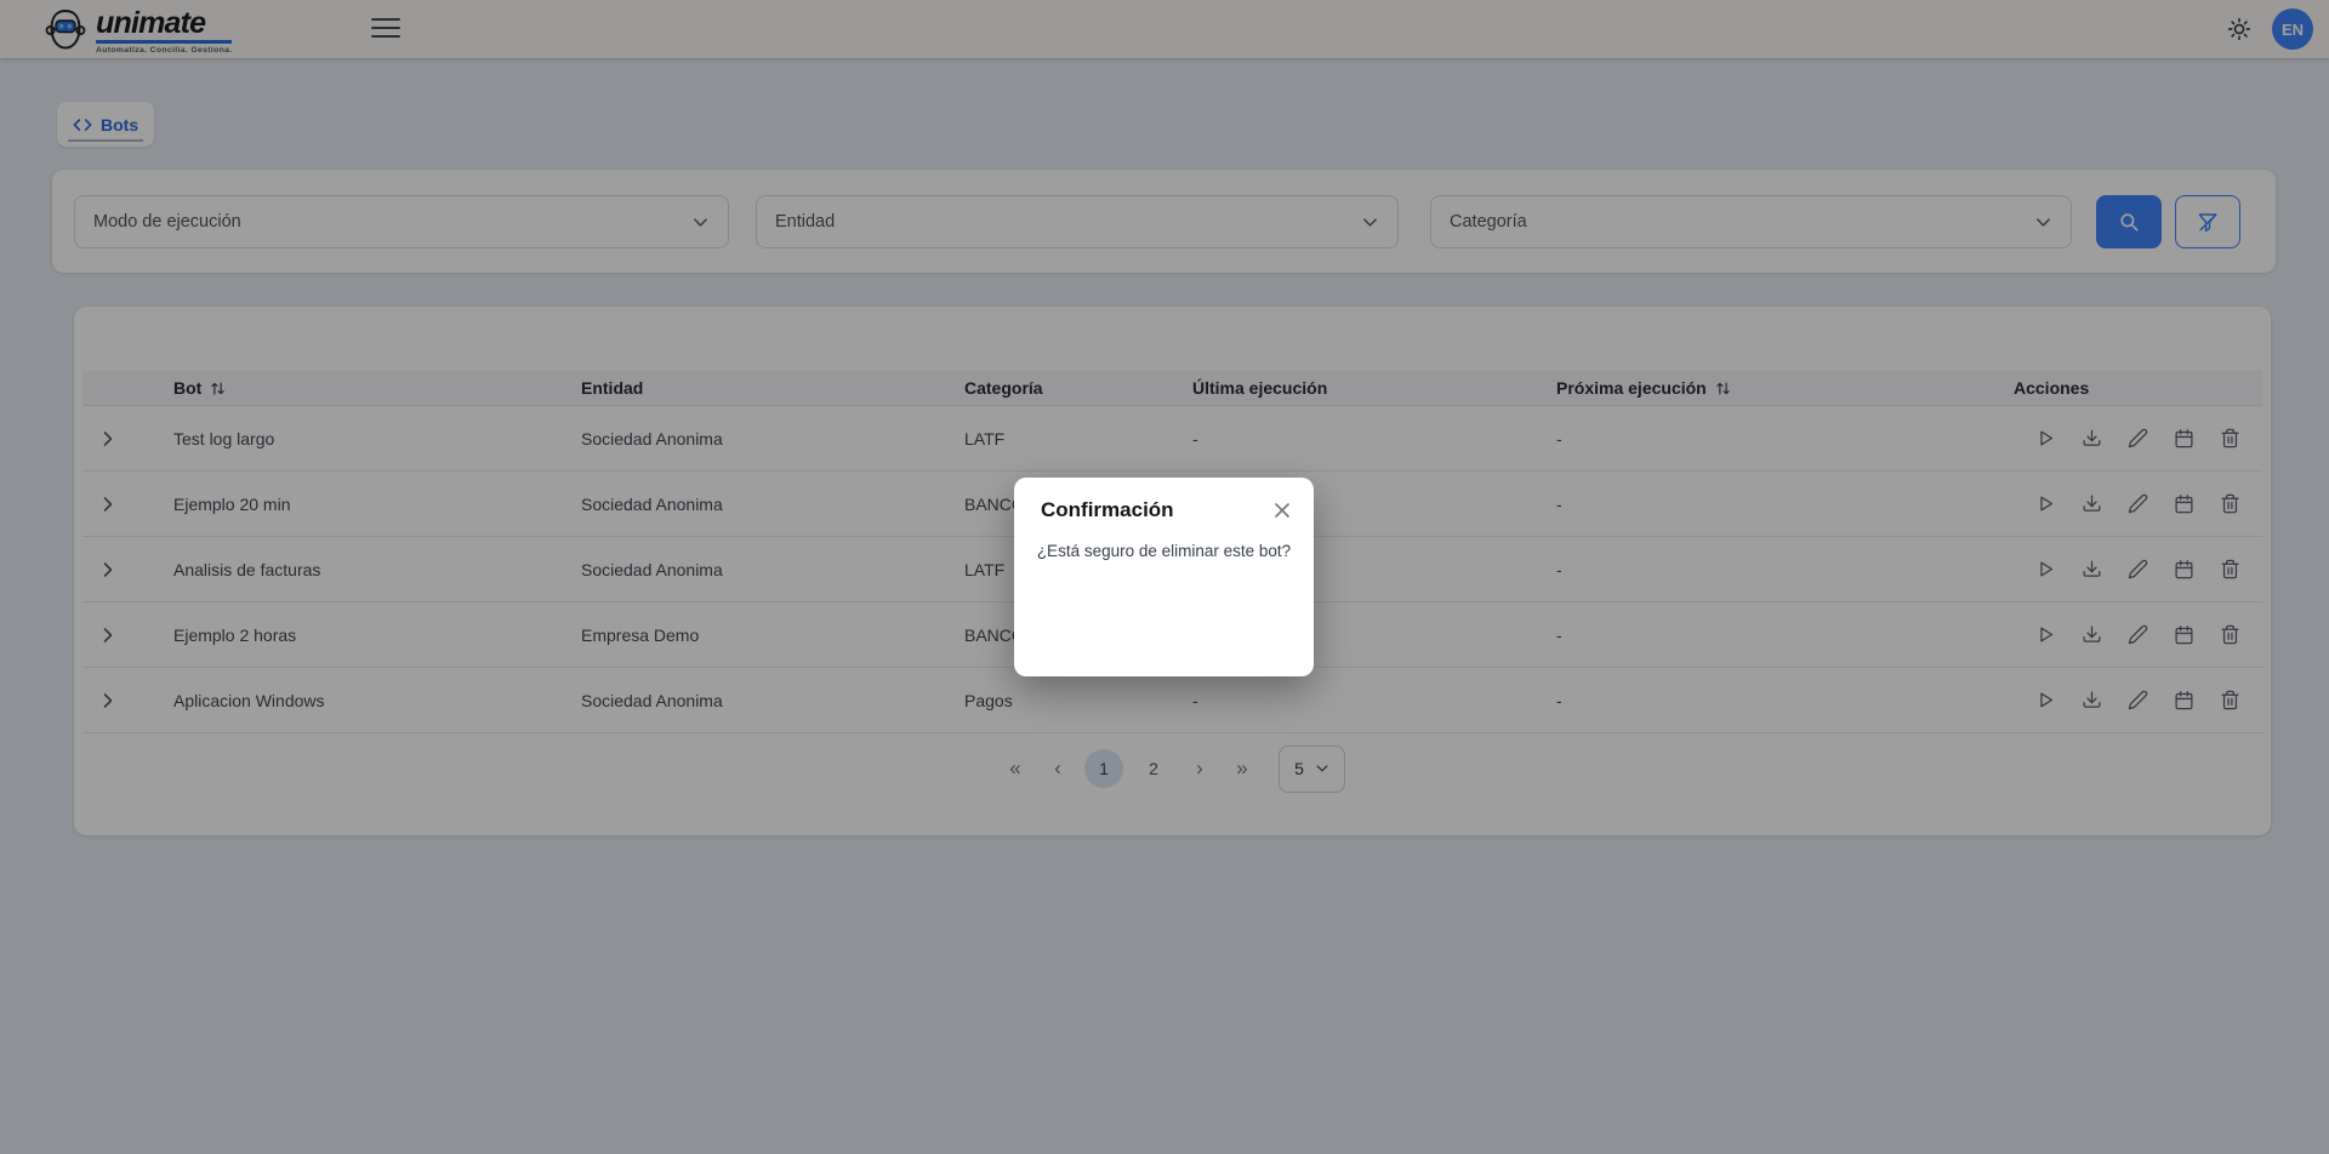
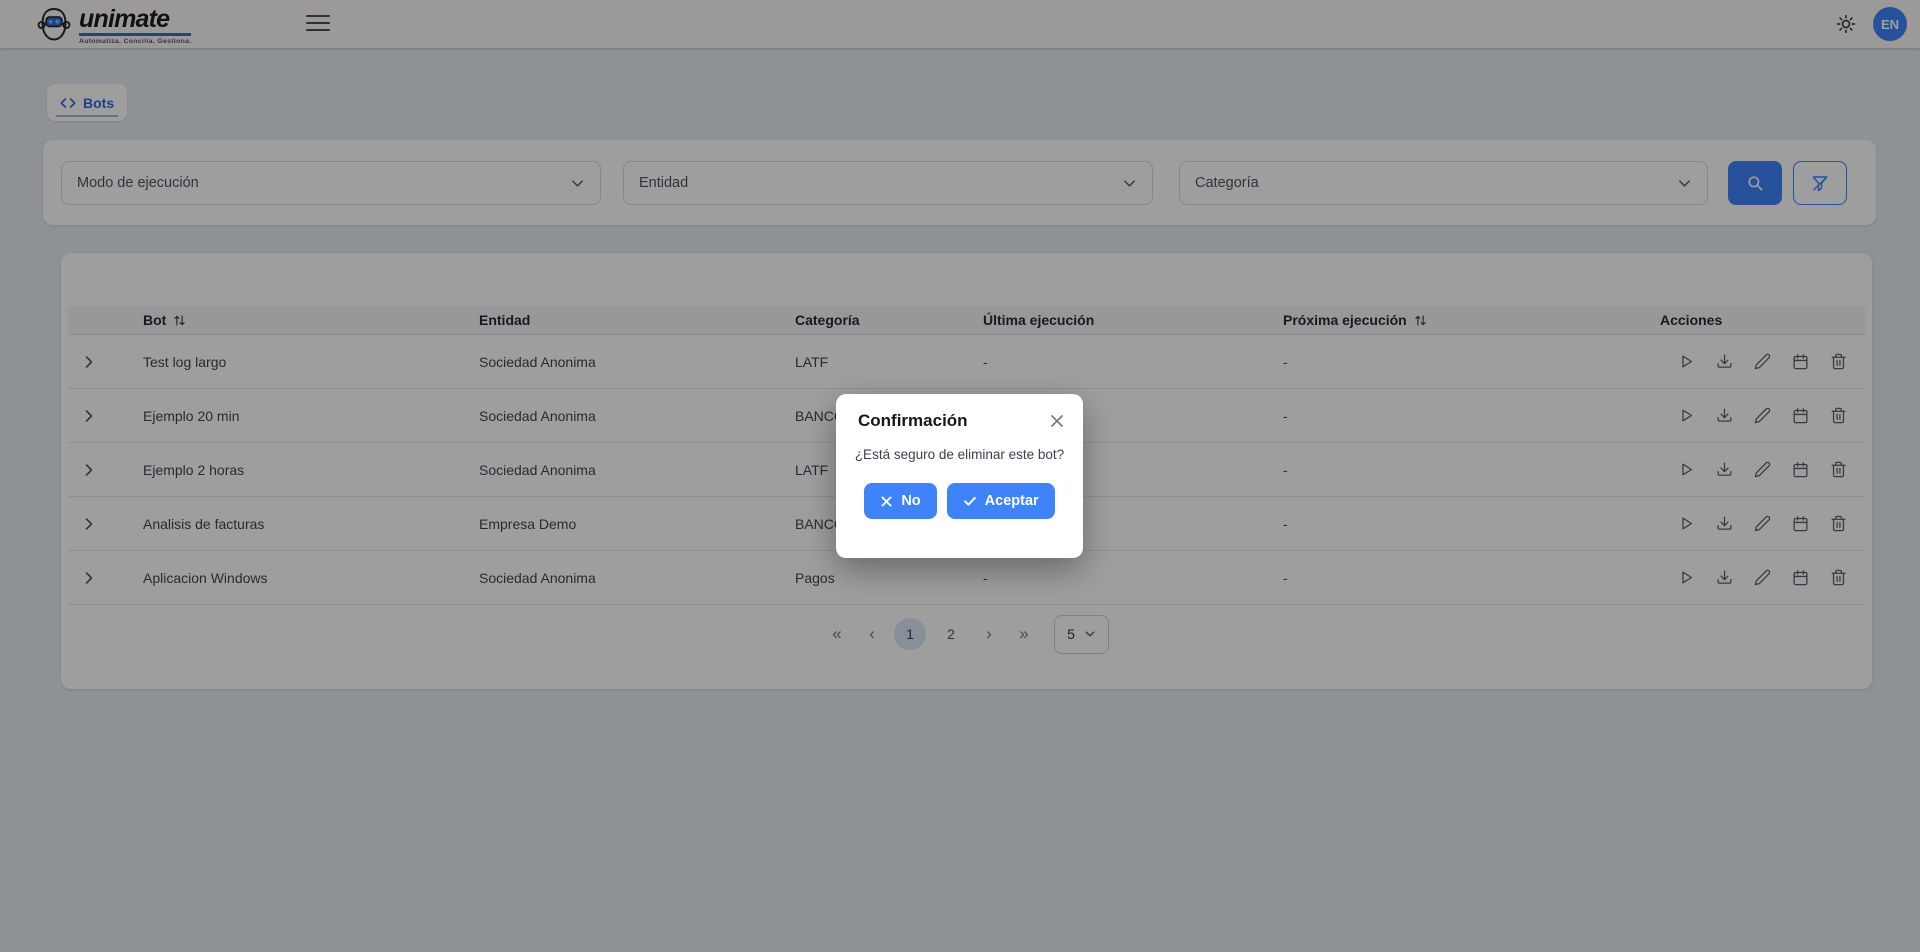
  unimate
  EN
  Bots
  Modo de ejecución
  Entidad
  Categoría
  Bot
  Entidad
  Categoría
  Última ejecución
  Próxima ejecución
  Acciones
  Test log largo
  Sociedad Anonima
  LATF
  -
  -
  Ejemplo 20 min
  Sociedad Anonima
  BANC
  -
- Analisis de facturas
+ Ejemplo 2 horas
  Sociedad Anonima
  LATF
  -
- Ejemplo 2 horas
+ Analisis de facturas
  Empresa Demo
  BANC
  -
  Aplicacion Windows
  Sociedad Anonima
  Pagos
  -
  -
  «
  ‹
  1
  2
  ›
  »
  5
  Confirmación
  ¿Está seguro de eliminar este bot?
+ No
+ Aceptar
